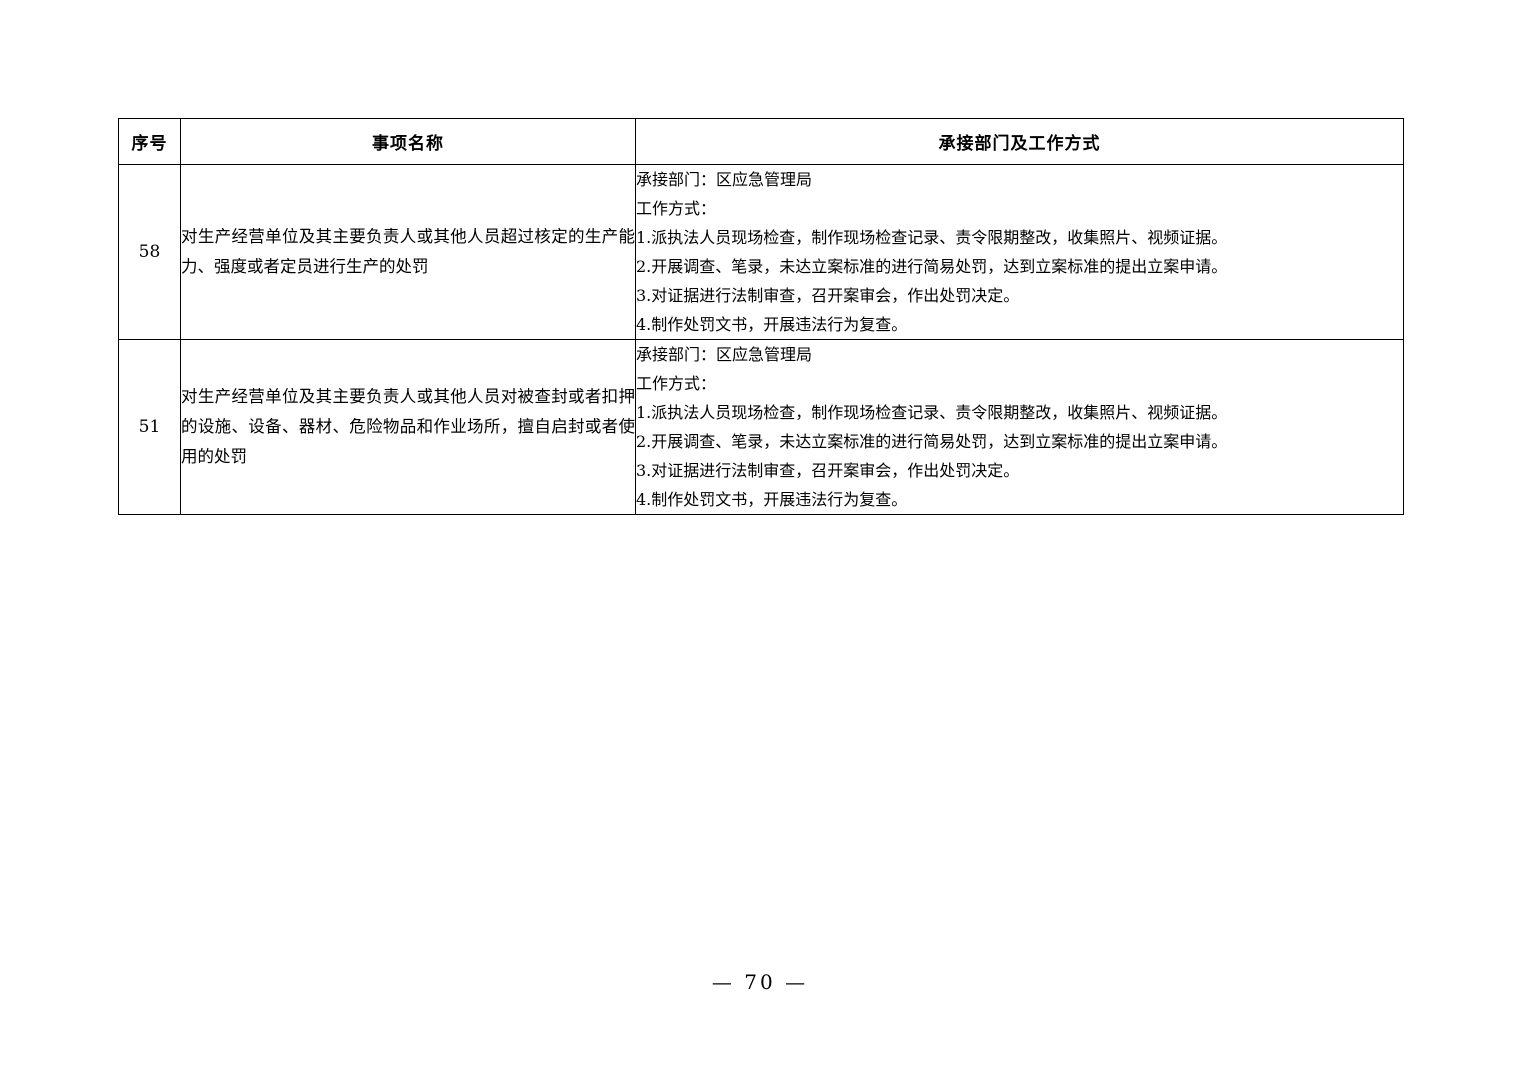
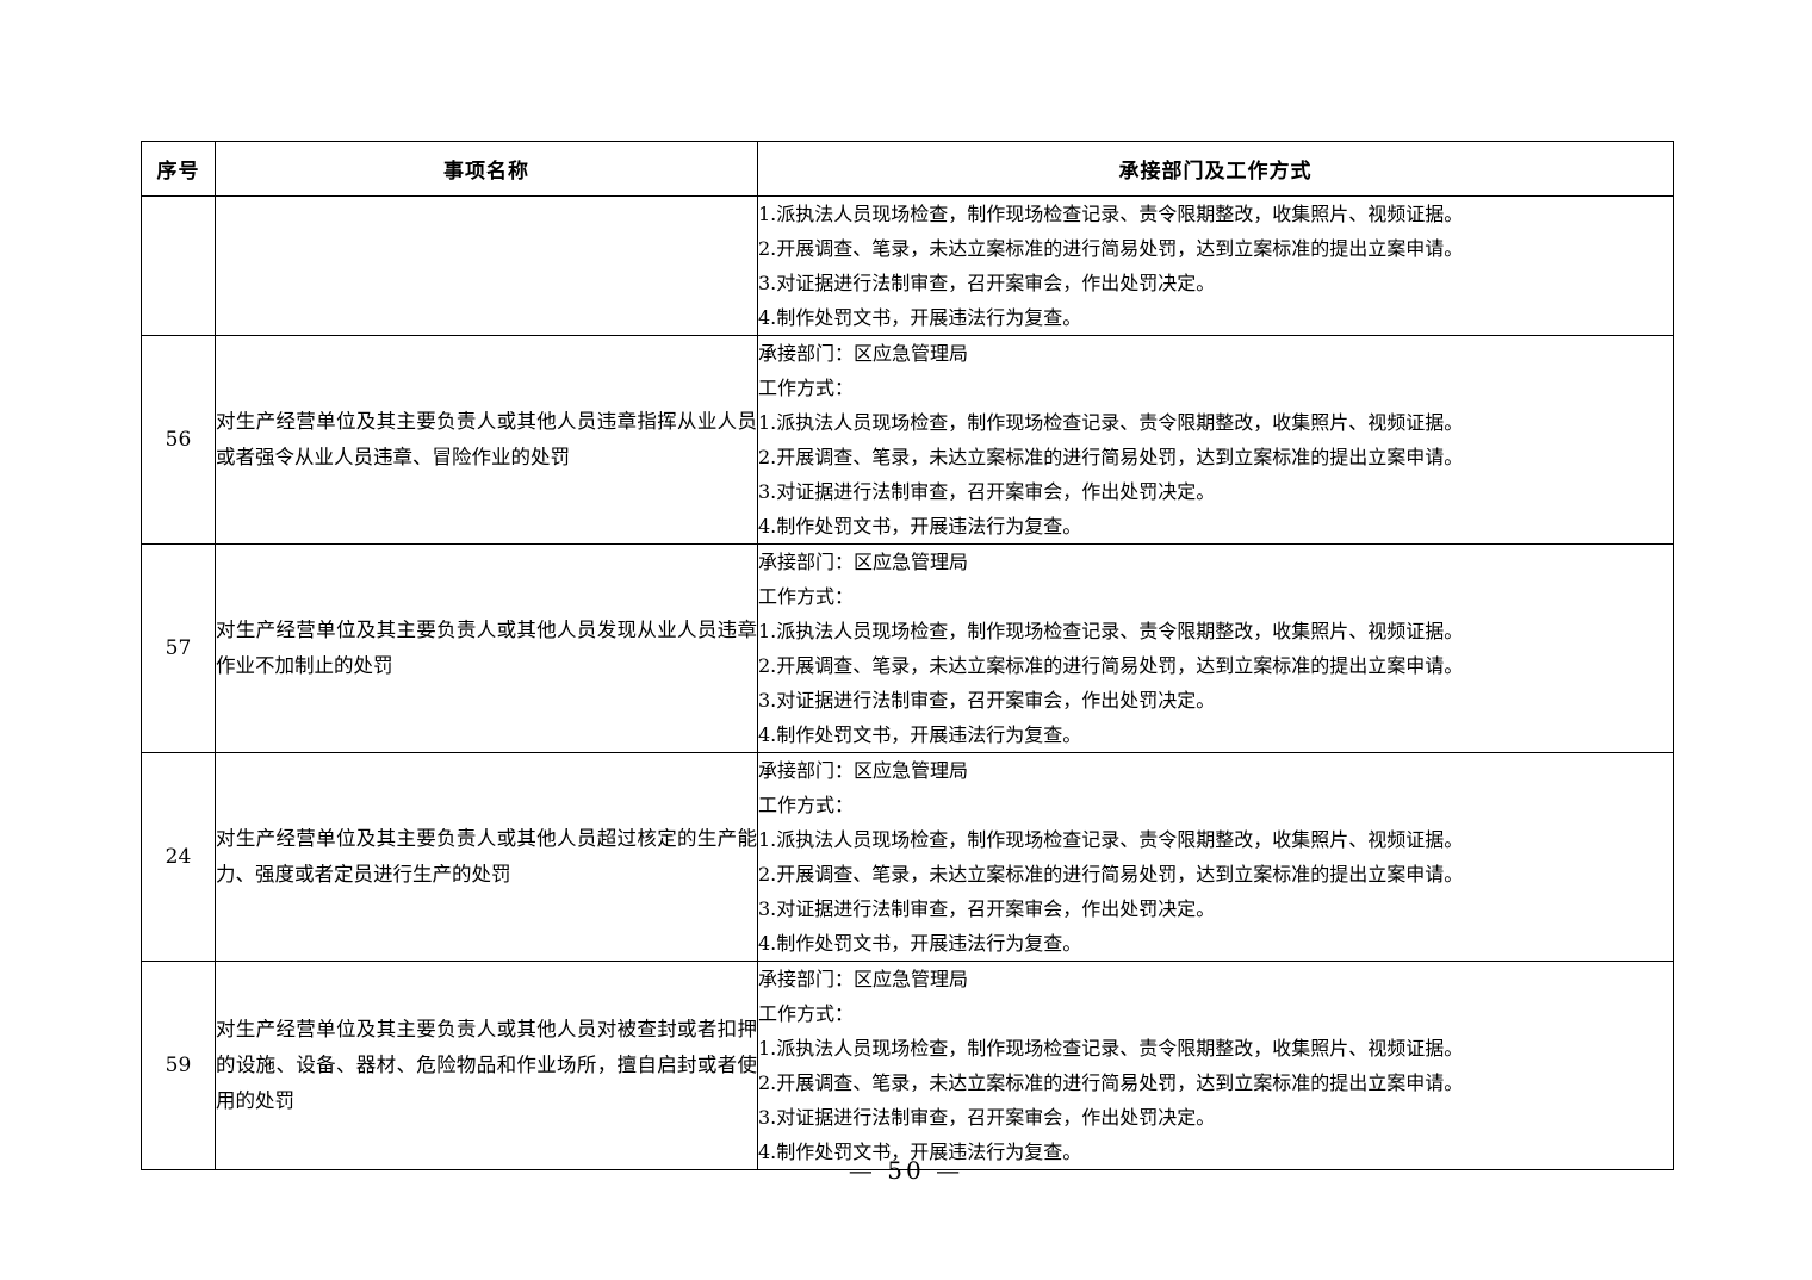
  序号	事项名称	承接部门及工作方式
+ 		1.派执法人员现场检查，制作现场检查记录、责令限期整改，收集照片、视频证据。2.开展调查、笔录，未达立案标准的进行简易处罚，达到立案标准的提出立案申请。3.对证据进行法制审查，召开案审会，作出处罚决定。4.制作处罚文书，开展违法行为复查。
+ 56	对生产经营单位及其主要负责人或其他人员违章指挥从业人员或者强令从业人员违章、冒险作业的处罚	承接部门：区应急管理局工作方式：1.派执法人员现场检查，制作现场检查记录、责令限期整改，收集照片、视频证据。2.开展调查、笔录，未达立案标准的进行简易处罚，达到立案标准的提出立案申请。3.对证据进行法制审查，召开案审会，作出处罚决定。4.制作处罚文书，开展违法行为复查。
+ 57	对生产经营单位及其主要负责人或其他人员发现从业人员违章作业不加制止的处罚	承接部门：区应急管理局工作方式：1.派执法人员现场检查，制作现场检查记录、责令限期整改，收集照片、视频证据。2.开展调查、笔录，未达立案标准的进行简易处罚，达到立案标准的提出立案申请。3.对证据进行法制审查，召开案审会，作出处罚决定。4.制作处罚文书，开展违法行为复查。
- 58	对生产经营单位及其主要负责人或其他人员超过核定的生产能力、强度或者定员进行生产的处罚	承接部门：区应急管理局工作方式：1.派执法人员现场检查，制作现场检查记录、责令限期整改，收集照片、视频证据。2.开展调查、笔录，未达立案标准的进行简易处罚，达到立案标准的提出立案申请。3.对证据进行法制审查，召开案审会，作出处罚决定。4.制作处罚文书，开展违法行为复查。
+ 24	对生产经营单位及其主要负责人或其他人员超过核定的生产能力、强度或者定员进行生产的处罚	承接部门：区应急管理局工作方式：1.派执法人员现场检查，制作现场检查记录、责令限期整改，收集照片、视频证据。2.开展调查、笔录，未达立案标准的进行简易处罚，达到立案标准的提出立案申请。3.对证据进行法制审查，召开案审会，作出处罚决定。4.制作处罚文书，开展违法行为复查。
- 51	对生产经营单位及其主要负责人或其他人员对被查封或者扣押的设施、设备、器材、危险物品和作业场所，擅自启封或者使用的处罚	承接部门：区应急管理局工作方式：1.派执法人员现场检查，制作现场检查记录、责令限期整改，收集照片、视频证据。2.开展调查、笔录，未达立案标准的进行简易处罚，达到立案标准的提出立案申请。3.对证据进行法制审查，召开案审会，作出处罚决定。4.制作处罚文书，开展违法行为复查。
+ 59	对生产经营单位及其主要负责人或其他人员对被查封或者扣押的设施、设备、器材、危险物品和作业场所，擅自启封或者使用的处罚	承接部门：区应急管理局工作方式：1.派执法人员现场检查，制作现场检查记录、责令限期整改，收集照片、视频证据。2.开展调查、笔录，未达立案标准的进行简易处罚，达到立案标准的提出立案申请。3.对证据进行法制审查，召开案审会，作出处罚决定。4.制作处罚文书，开展违法行为复查。
- — 70 —
+ — 50 —
